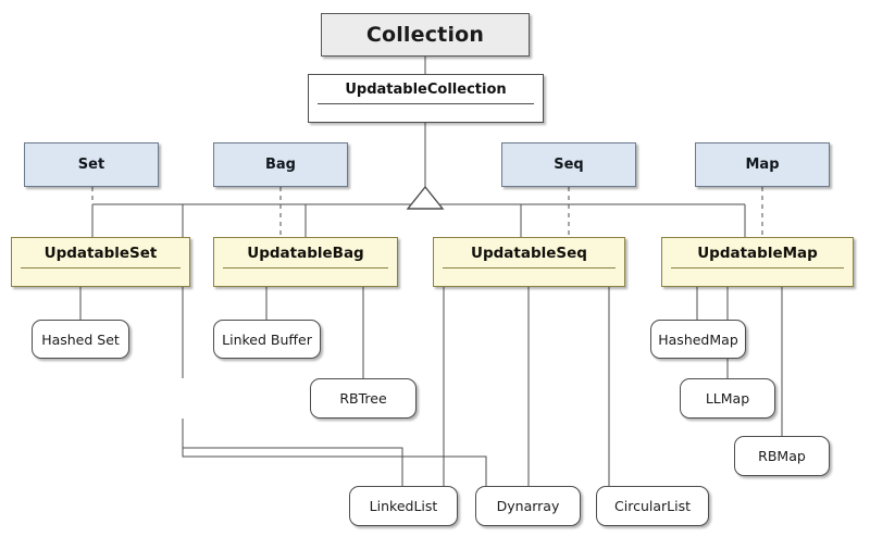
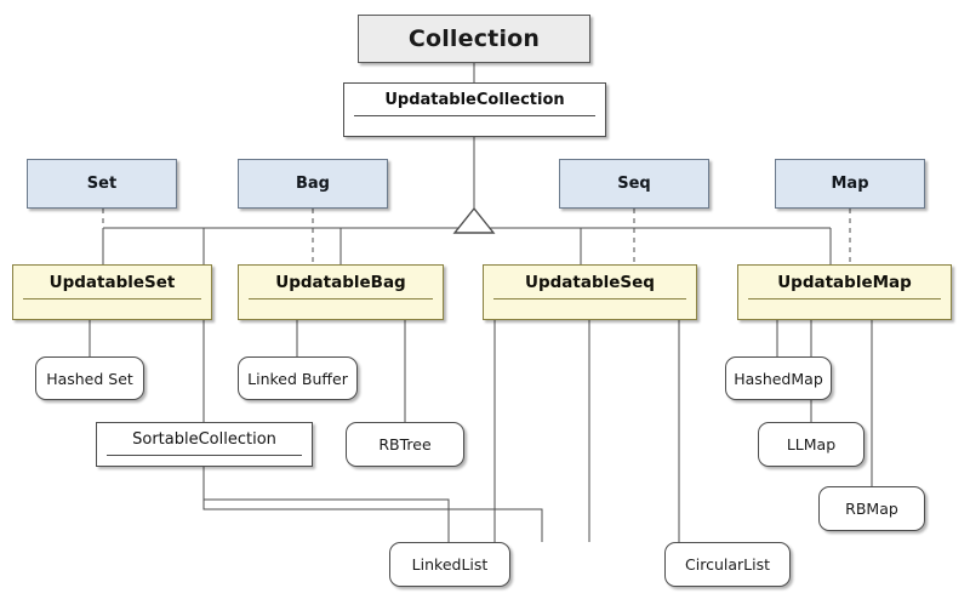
  Collection
  UpdatableCollection
  Set
  Bag
  Seq
  Map
  UpdatableSet
  UpdatableBag
  UpdatableSeq
  UpdatableMap
  Hashed Set
  Linked Buffer
  RBTree
+ SortableCollection
  HashedMap
  LLMap
  RBMap
  LinkedList
- Dynarray
  CircularList
